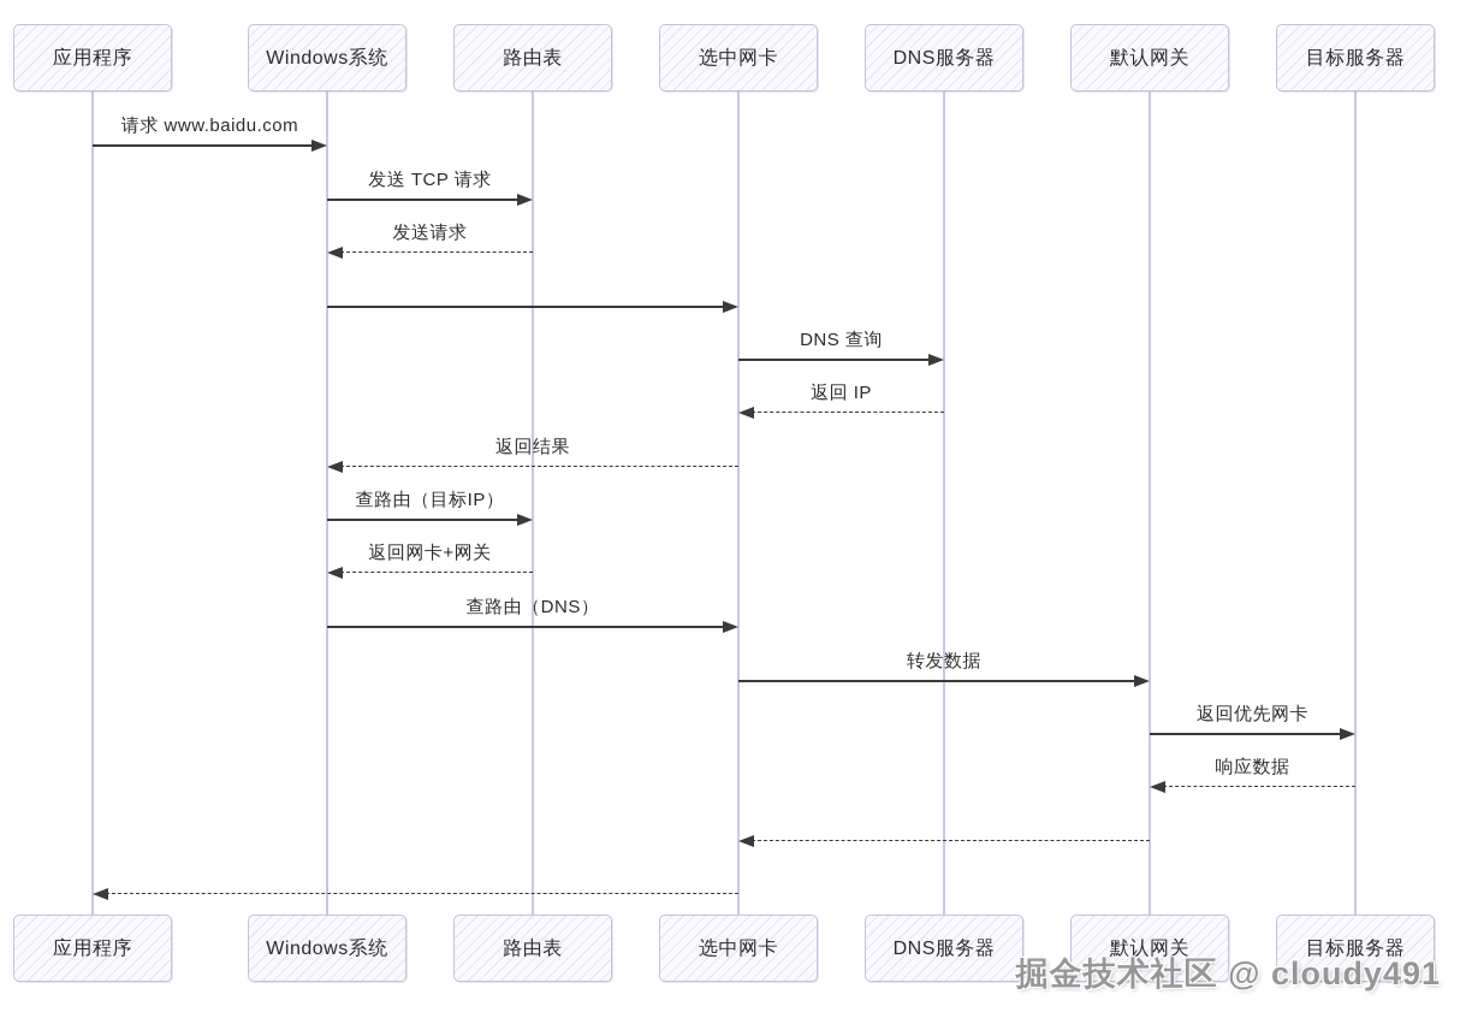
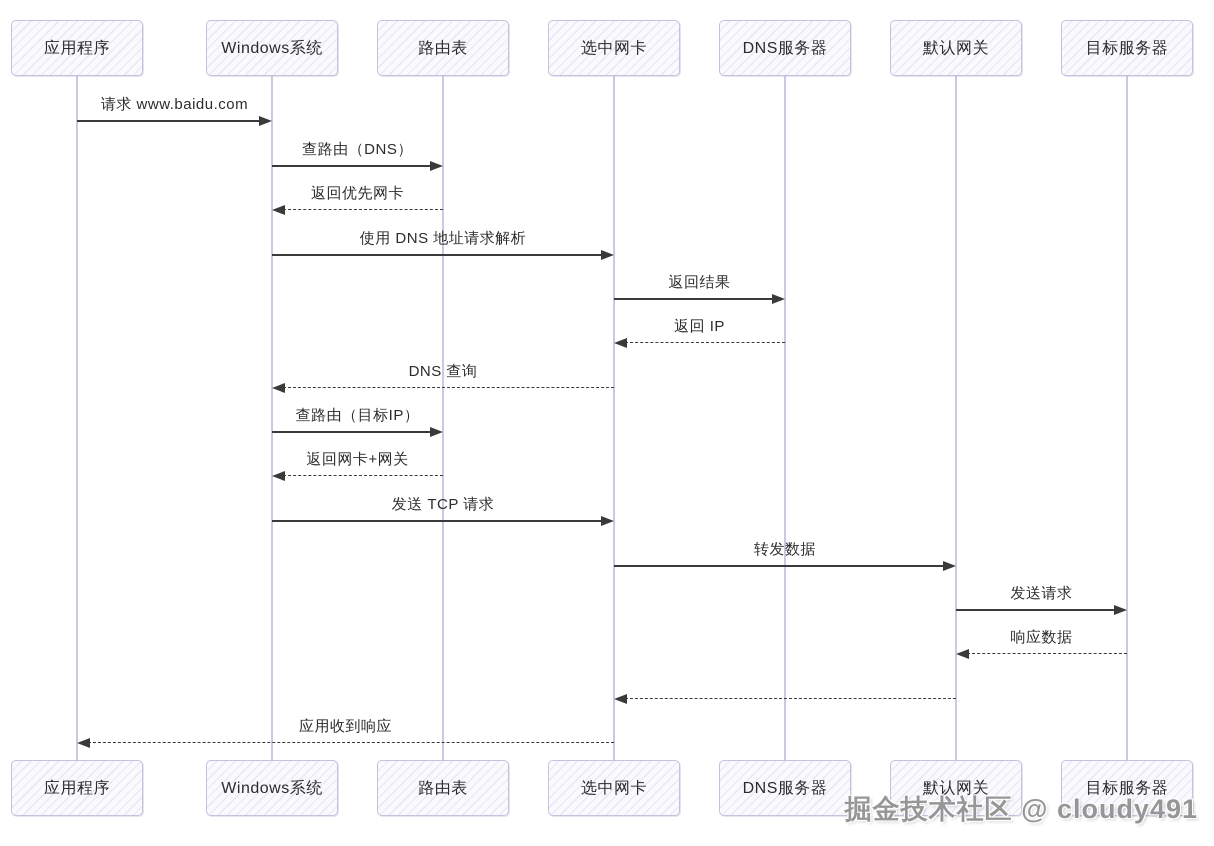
  掘金技术社区 @ cloudy491
  应用程序
  应用程序
  Windows系统
  Windows系统
  路由表
  路由表
  选中网卡
  选中网卡
  DNS服务器
  DNS服务器
  默认网关
  默认网关
  目标服务器
  目标服务器
  请求 www.baidu.com
- 发送 TCP 请求
+ 查路由（DNS）
- 发送请求
+ 返回优先网卡
+ 使用 DNS 地址请求解析
- DNS 查询
+ 返回结果
  返回 IP
- 返回结果
+ DNS 查询
  查路由（目标IP）
  返回网卡+网关
- 查路由（DNS）
+ 发送 TCP 请求
  转发数据
- 返回优先网卡
+ 发送请求
  响应数据
+ 应用收到响应
